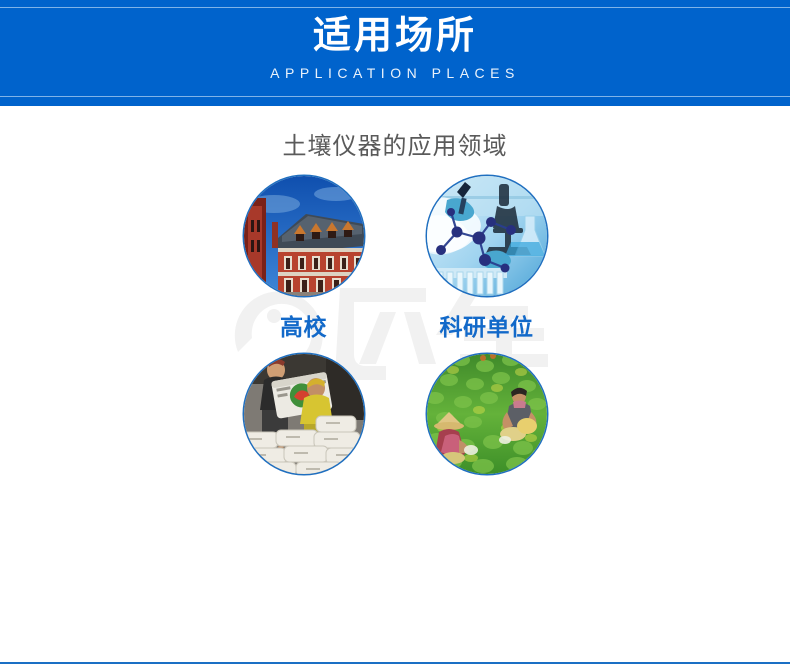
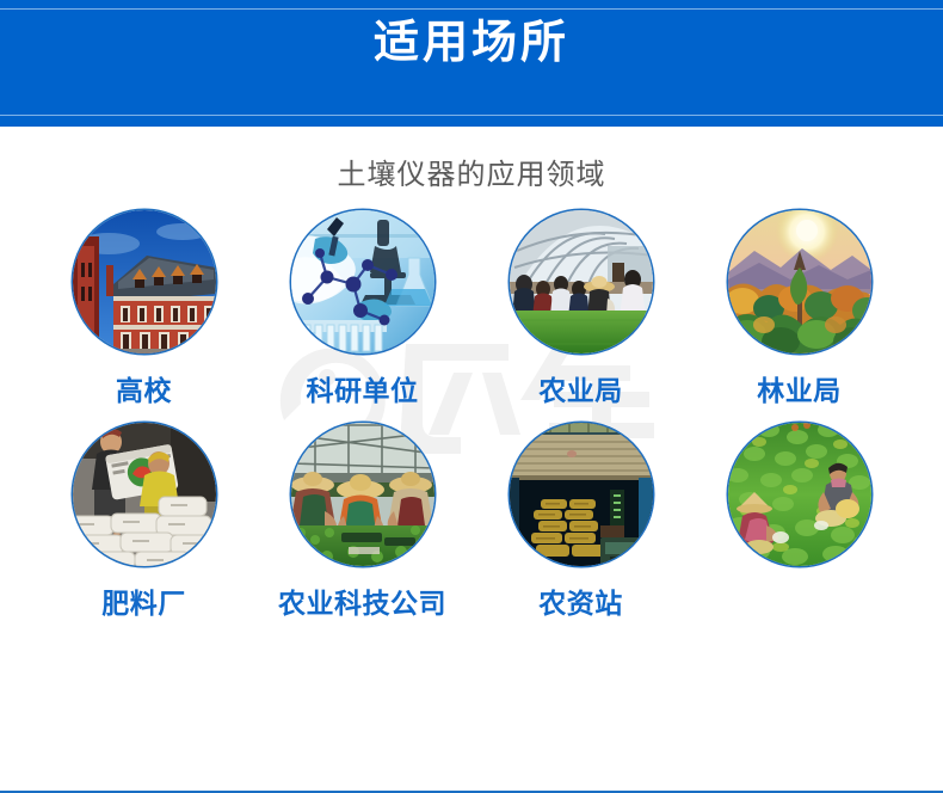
  适用场所
- APPLICATION PLACES
  土壤仪器的应用领域
  高校
  科研单位
+ 农业局
+ 林业局
+ 肥料厂
+ 农业科技公司
+ 农资站
